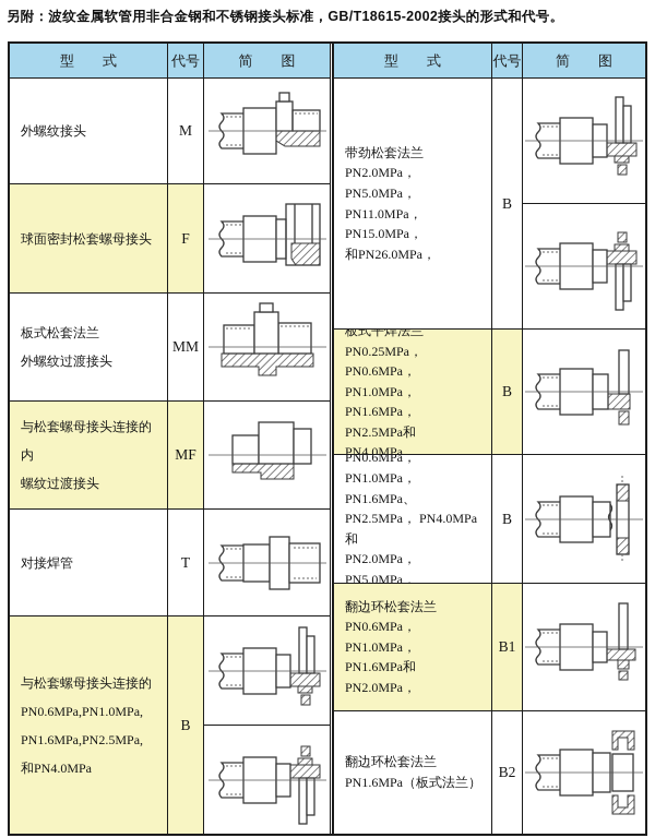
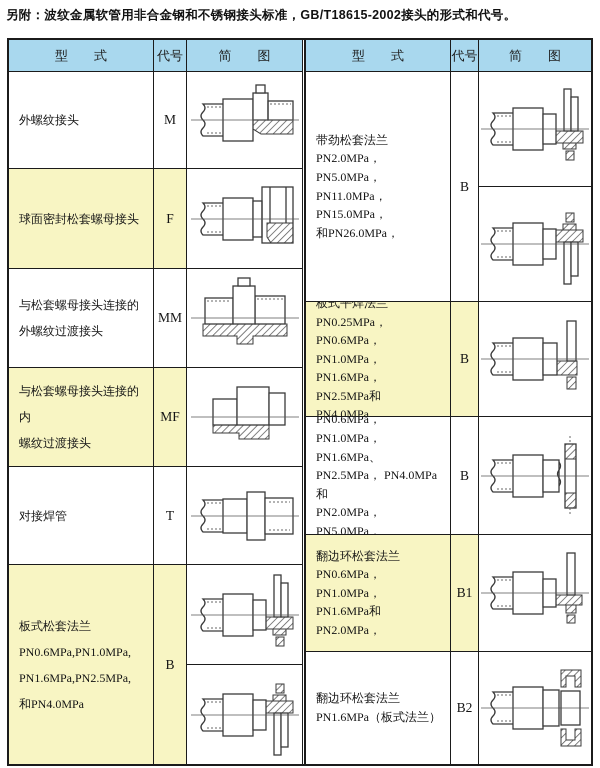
  另附：波纹金属软管用非合金钢和不锈钢接头标准，GB/T18615-2002接头的形式和代号。
  型 式
  代号
  简 图
  外螺纹接头
  M
  球面密封松套螺母接头
  F
- 板式松套法兰
+ 与松套螺母接头连接的
  外螺纹过渡接头
  MM
  与松套螺母接头连接的内
  螺纹过渡接头
  MF
  对接焊管
  T
- 与松套螺母接头连接的
+ 板式松套法兰
  PN0.6MPa,PN1.0MPa,
  PN1.6MPa,PN2.5MPa,
  和PN4.0MPa
  B
  型 式
  代号
  简 图
  带劲松套法兰
  PN2.0MPa， PN5.0MPa，
  PN11.0MPa， PN15.0MPa，
  和PN26.0MPa，
  B
  板式平焊法兰
  PN0.25MPa， PN0.6MPa，
  PN1.0MPa， PN1.6MPa，
  PN2.5MPa和PN4.0MPa，
  B
  PN1.0MPa， PN1.6MPa、
  PN2.5MPa， PN4.0MPa和
  PN2.0MPa， PN5.0MPa，
  B
  翻边环松套法兰
  PN0.6MPa， PN1.0MPa，
  PN1.6MPa和PN2.0MPa，
  B1
  翻边环松套法兰
  PN1.6MPa（板式法兰）
  B2
